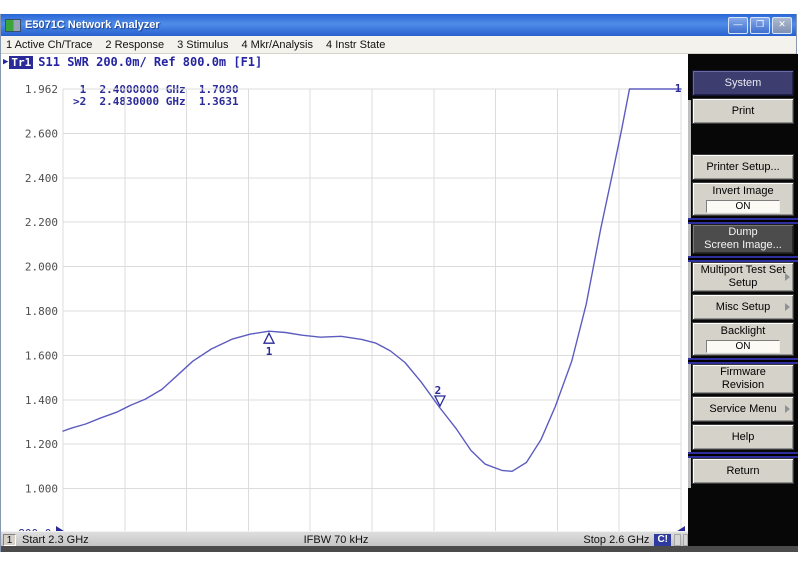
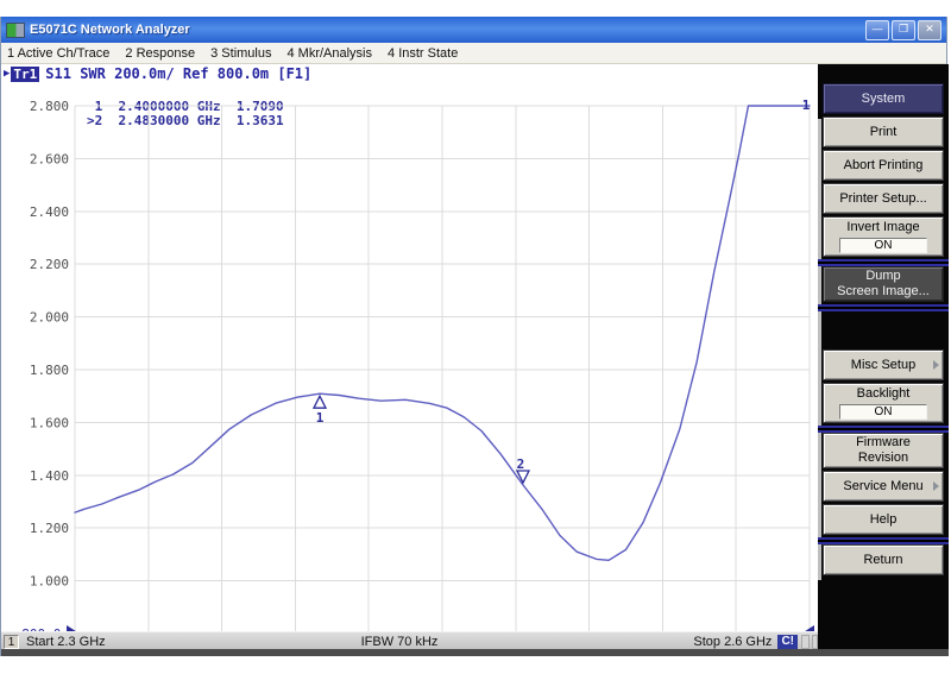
  E5071C Network Analyzer
  —
  ❐
  ✕
  1 Active Ch/Trace
  2 Response
  3 Stimulus
  4 Mkr/Analysis
  4 Instr State
  ▶
  Tr1
  S11 SWR 200.0m/ Ref 800.0m [F1]
  >2 2.4830000 GHz 1.3631
- 1.962
+ 2.800
  2.600
  2.400
  2.200
  2.000
  1.800
  1.600
  1.400
  1.200
  1.000
  1
  2
  1
  1
  Start 2.3 GHz
  IFBW 70 kHz
  Stop 2.6 GHz
  C!
  System
  Print
+ Abort Printing
  Printer Setup...
  Invert Image
  ON
  Dump
  Screen Image...
- Multiport Test Set
- Setup
  Misc Setup
  Backlight
  ON
  Firmware
  Revision
  Service Menu
  Help
  Return
